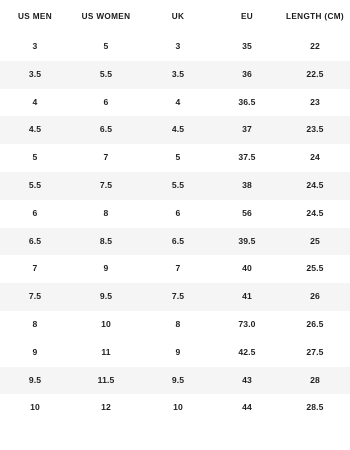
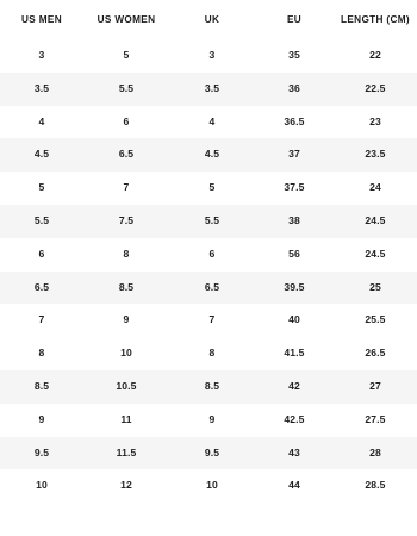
  US MEN	US WOMEN	UK	EU	LENGTH (CM)
  3	5	3	35	22
  3.5	5.5	3.5	36	22.5
  4	6	4	36.5	23
  4.5	6.5	4.5	37	23.5
  5	7	5	37.5	24
  5.5	7.5	5.5	38	24.5
  6	8	6	56	24.5
  6.5	8.5	6.5	39.5	25
  7	9	7	40	25.5
- 7.5	9.5	7.5	41	26
- 8	10	8	73.0	26.5
+ 8	10	8	41.5	26.5
+ 8.5	10.5	8.5	42	27
  9	11	9	42.5	27.5
  9.5	11.5	9.5	43	28
  10	12	10	44	28.5
